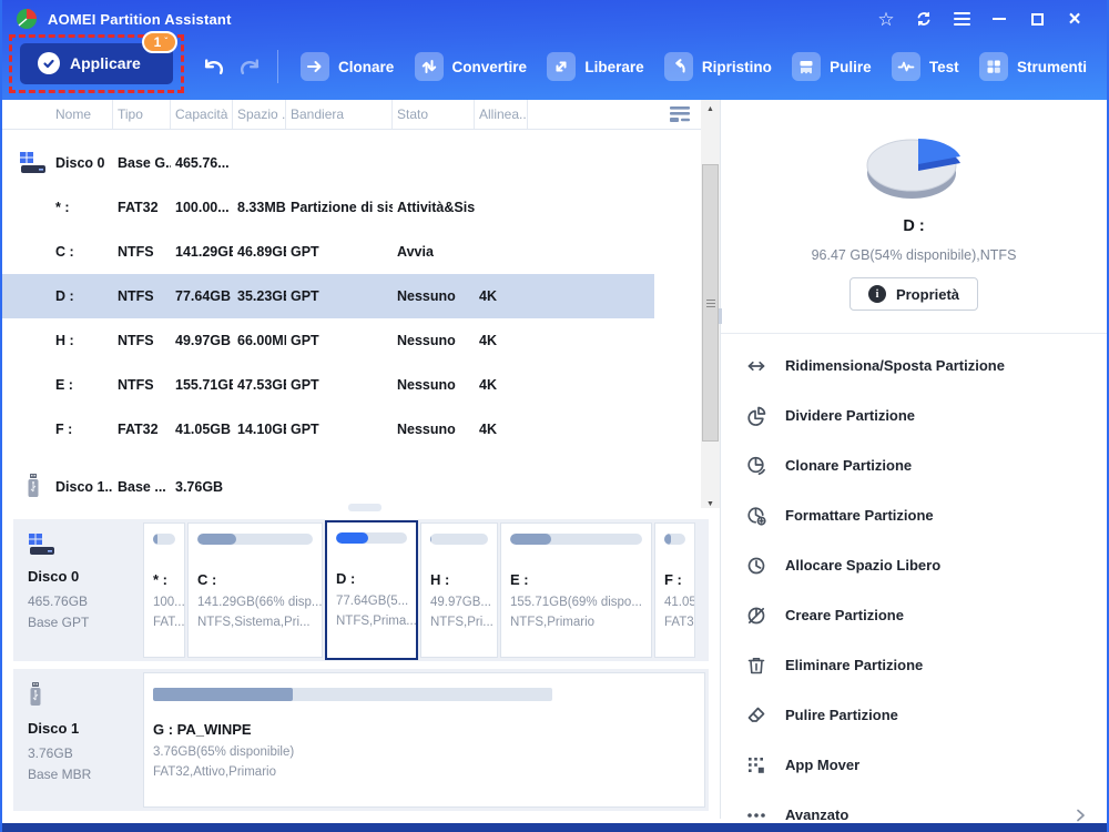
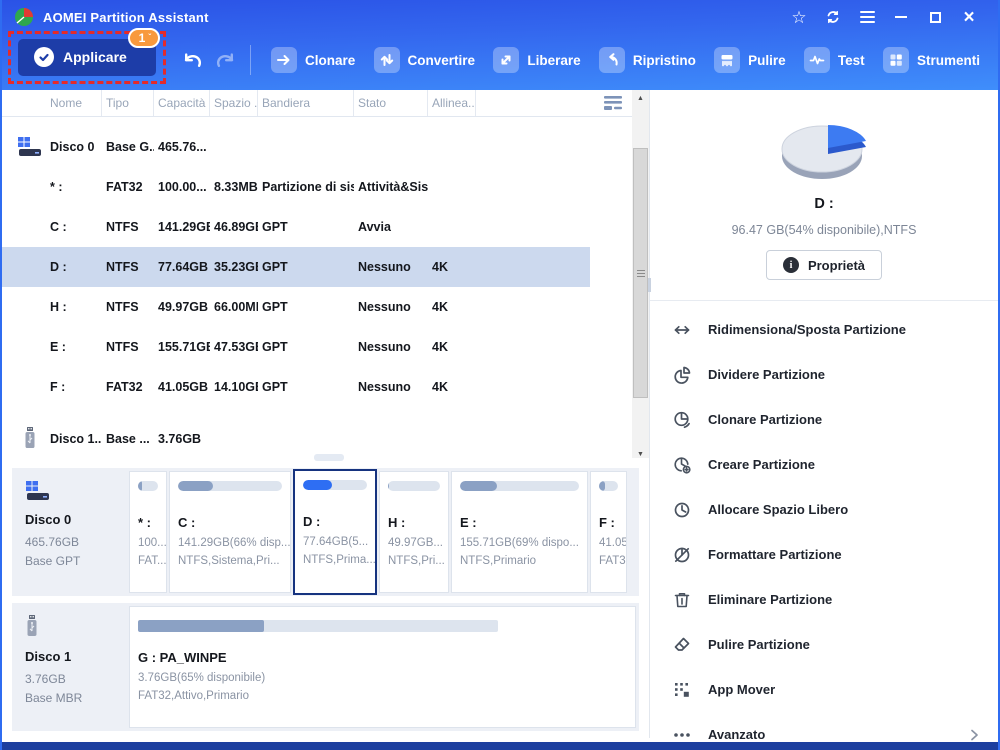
  AOMEI Partition Assistant
  ☆
  ×
  Applicare
  1
  ˇ
  Clonare
  Convertire
  Liberare
  Ripristino
  Pulire
  Test
  Strumenti
  Nome
  Tipo
  Capacità
  Spazio .
  Bandiera
  Stato
  Allinea..
  Disco 0
  Base G.
  465.76...
  * :
  FAT32
  100.00...
  8.33MB
  Partizione di sis
  Attività&Sis
  C :
  NTFS
  141.29G
  46.89G
  GPT
  Avvia
  D :
  NTFS
  77.64GB
  35.23G
  GPT
  Nessuno
  4K
  H :
  NTFS
  49.97GB
  66.00M
  GPT
  Nessuno
  4K
  E :
  NTFS
  155.71G
  47.53G
  GPT
  Nessuno
  4K
  F :
  FAT32
  41.05GB
  14.10G
  GPT
  Nessuno
  4K
  Disco 1..
  Base ...
  3.76GB
  Disco 0
  465.76GB
  Base GPT
  * :
  100...
  FAT...
  C :
  141.29GB(66% disp...
  NTFS,Sistema,Pri...
  D :
  77.64GB(5...
  NTFS,Prima...
  H :
  49.97GB...
  NTFS,Pri...
  E :
  155.71GB(69% dispo...
  NTFS,Primario
  F :
  Disco 1
  3.76GB
  Base MBR
  G : PA_WINPE
  3.76GB(65% disponibile)
  FAT32,Attivo,Primario
  D :
  96.47 GB(54% disponibile),NTFS
  i
  Proprietà
  Ridimensiona/Sposta Partizione
  Dividere Partizione
  Clonare Partizione
- Formattare Partizione
+ Creare Partizione
  Allocare Spazio Libero
- Creare Partizione
+ Formattare Partizione
  Eliminare Partizione
  Pulire Partizione
  App Mover
  Avanzato
